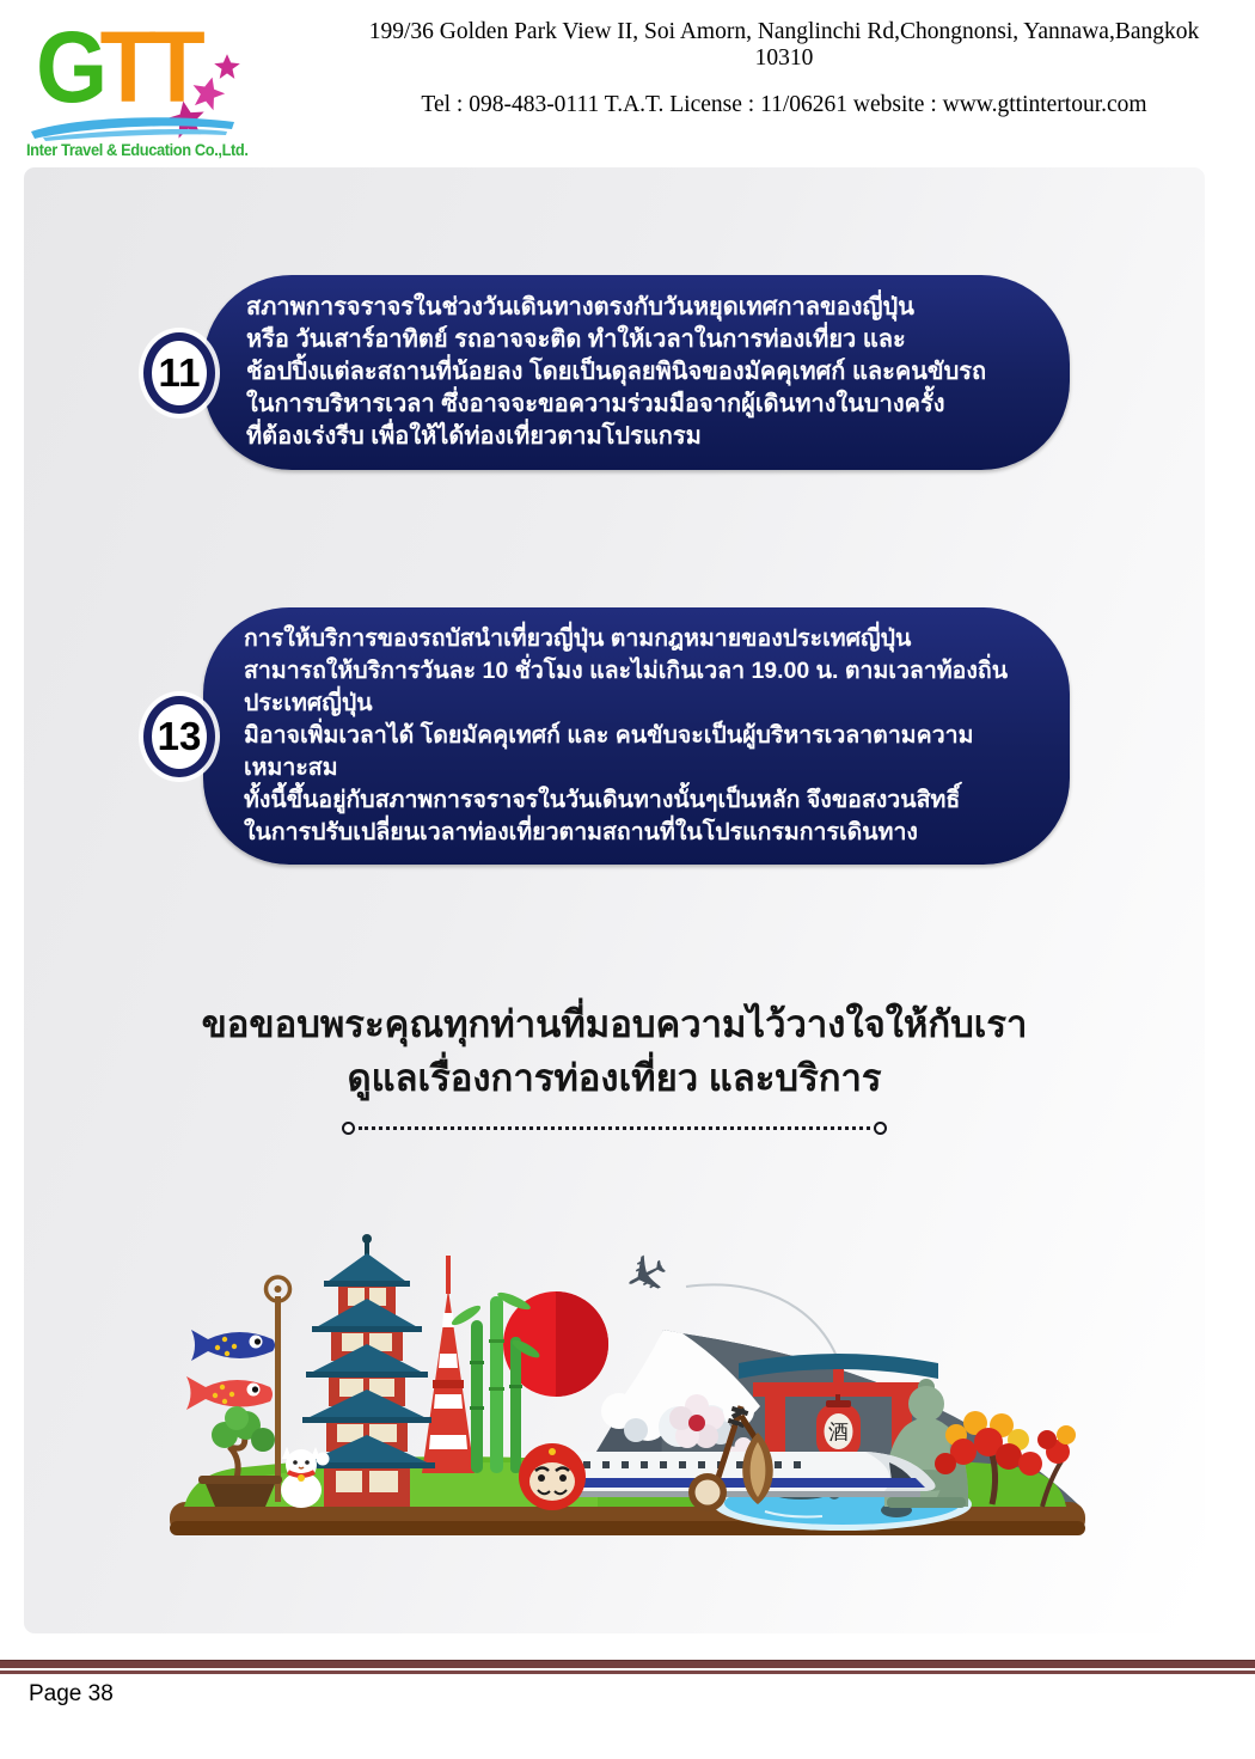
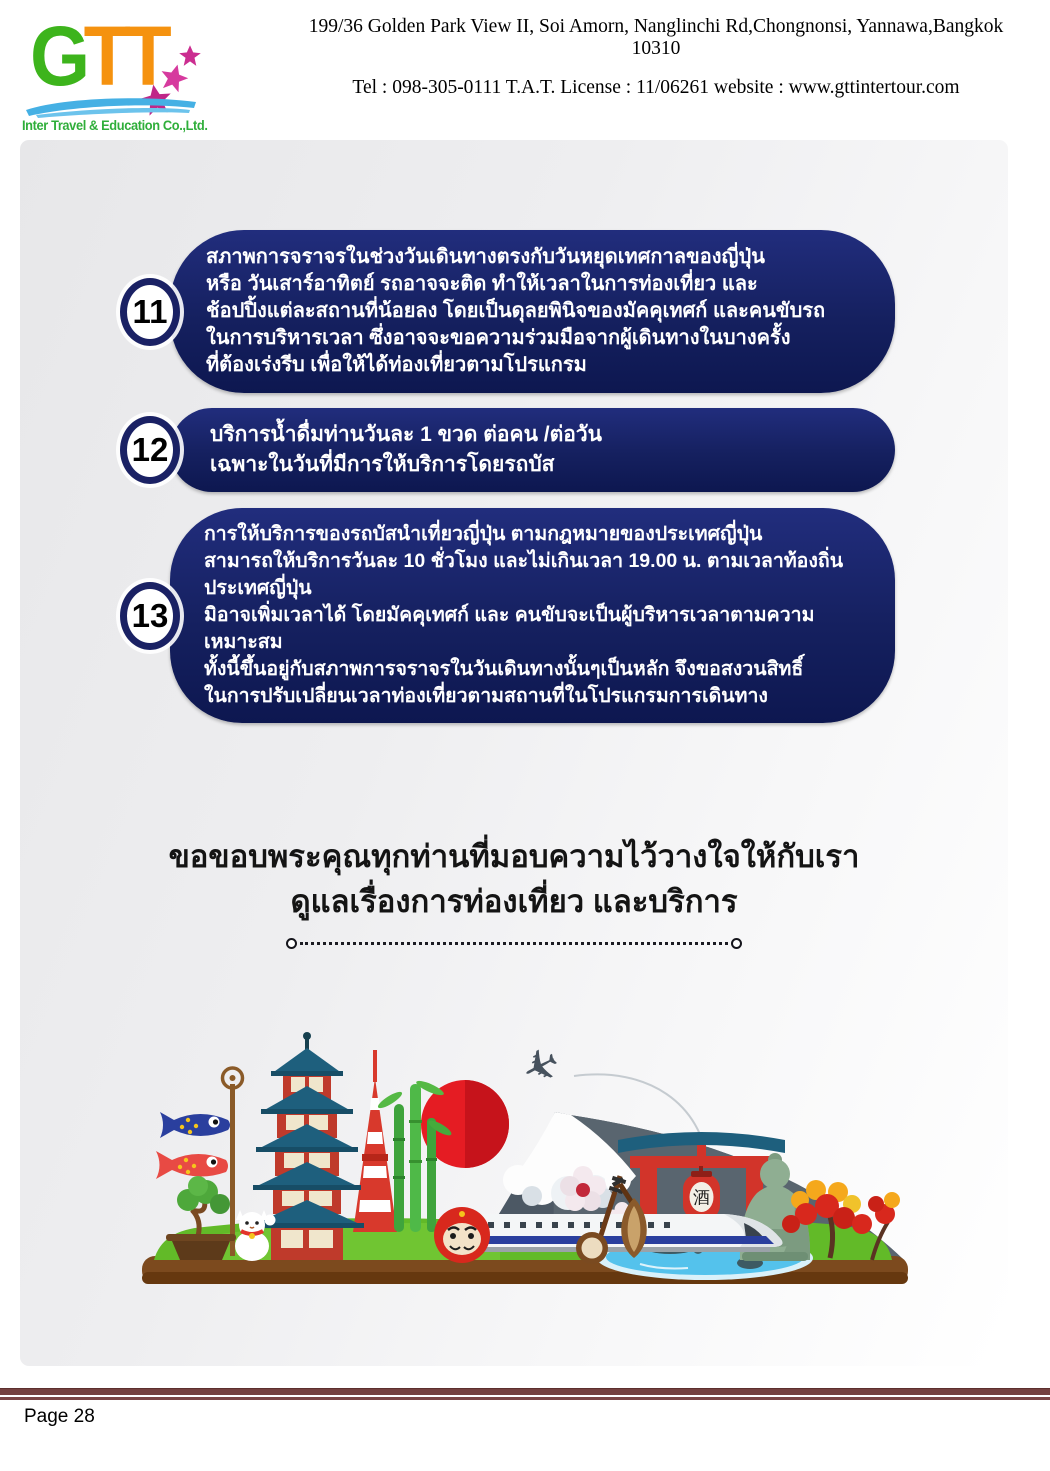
  GTT
  Inter Travel & Education Co.,Ltd.
  199/36 Golden Park View II, Soi Amorn, Nanglinchi Rd,Chongnonsi, Yannawa,Bangkok 10310
- Tel : 098-483-0111 T.A.T. License : 11/06261 website : www.gttintertour.com
+ Tel : 098-305-0111 T.A.T. License : 11/06261 website : www.gttintertour.com
  11
  สภาพการจราจรในช่วงวันเดินทางตรงกับวันหยุดเทศกาลของญี่ปุ่น
  หรือ วันเสาร์อาทิตย์ รถอาจจะติด ทำให้เวลาในการท่องเที่ยว และ
  ช้อปปิ้งแต่ละสถานที่น้อยลง โดยเป็นดุลยพินิจของมัคคุเทศก์ และคนขับรถ
  ในการบริหารเวลา ซึ่งอาจจะขอความร่วมมือจากผู้เดินทางในบางครั้ง
  ที่ต้องเร่งรีบ เพื่อให้ได้ท่องเที่ยวตามโปรแกรม
+ 12
+ บริการน้ำดื่มท่านวันละ 1 ขวด ต่อคน /ต่อวัน
+ เฉพาะในวันที่มีการให้บริการโดยรถบัส
  13
  การให้บริการของรถบัสนำเที่ยวญี่ปุ่น ตามกฎหมายของประเทศญี่ปุ่น
  สามารถให้บริการวันละ 10 ชั่วโมง และไม่เกินเวลา 19.00 น. ตามเวลาท้องถิ่นประเทศญี่ปุ่น
  มิอาจเพิ่มเวลาได้ โดยมัคคุเทศก์ และ คนขับจะเป็นผู้บริหารเวลาตามความเหมาะสม
  ทั้งนี้ขึ้นอยู่กับสภาพการจราจรในวันเดินทางนั้นๆเป็นหลัก จึงขอสงวนสิทธิ์
  ในการปรับเปลี่ยนเวลาท่องเที่ยวตามสถานที่ในโปรแกรมการเดินทาง
  ขอขอบพระคุณทุกท่านที่มอบความไว้วางใจให้กับเรา
  ดูแลเรื่องการท่องเที่ยว และบริการ
  酒
- Page 38
+ Page 28
